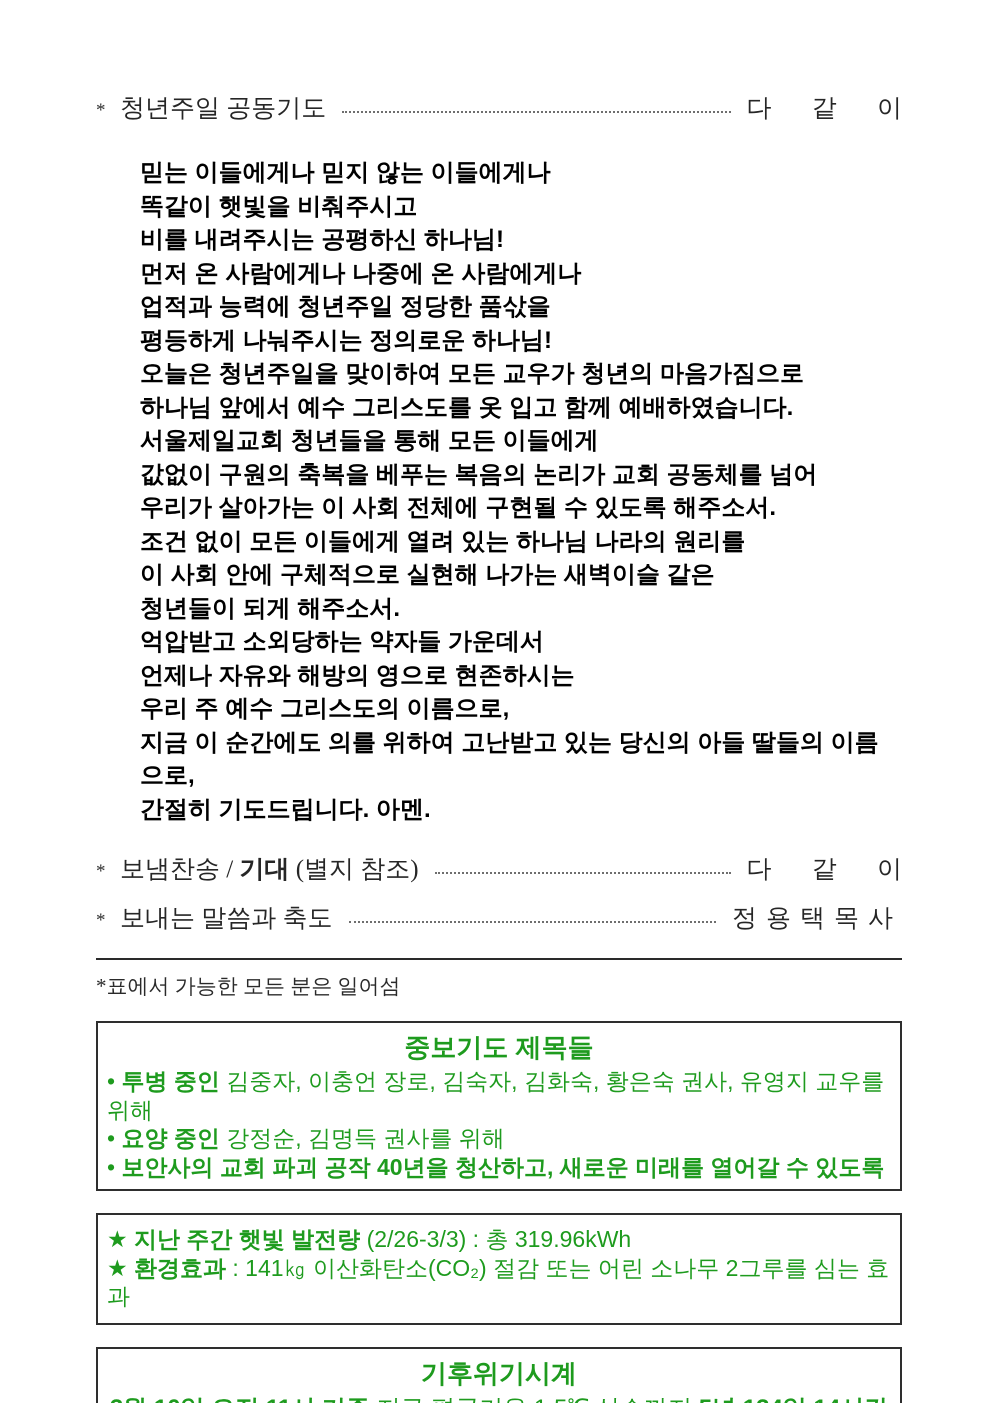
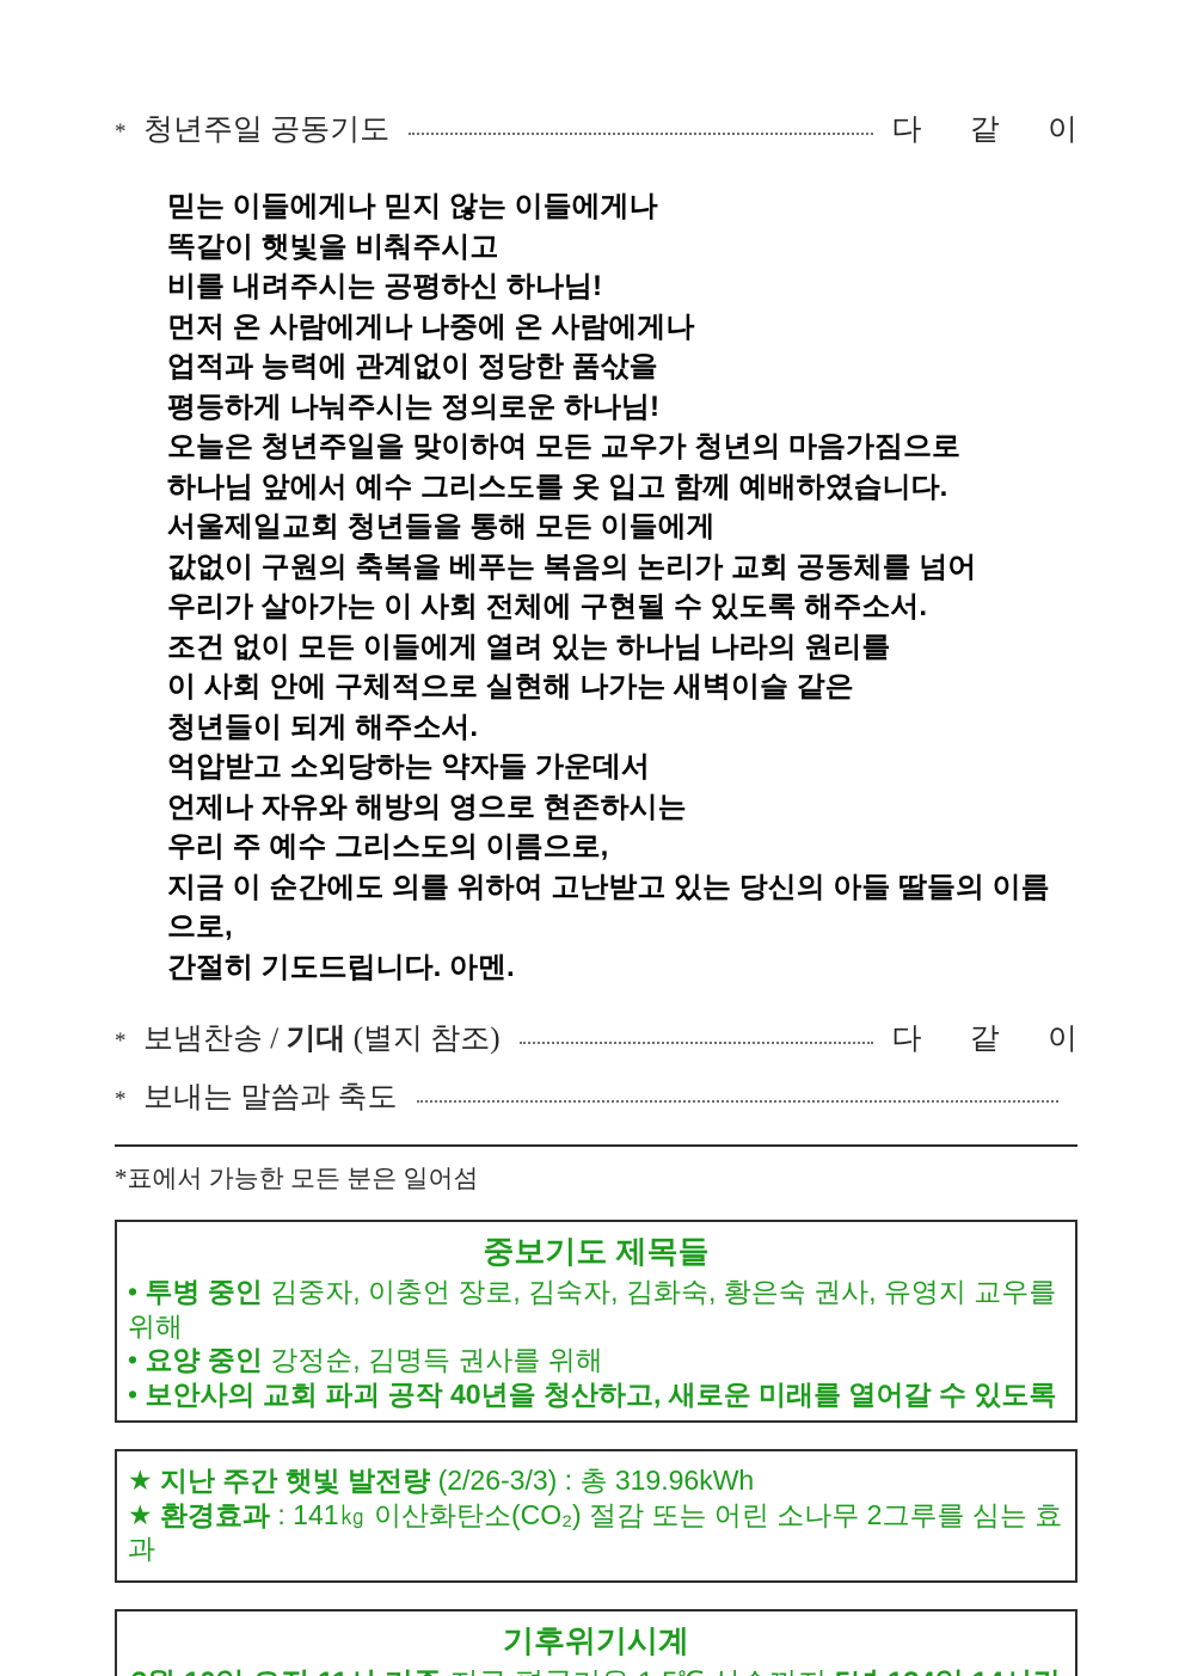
  *
  청년주일 공동기도
  다 같 이
  믿는 이들에게나 믿지 않는 이들에게나
  똑같이 햇빛을 비춰주시고
  비를 내려주시는 공평하신 하나님!
  먼저 온 사람에게나 나중에 온 사람에게나
- 업적과 능력에 청년주일 정당한 품삯을
+ 업적과 능력에 관계없이 정당한 품삯을
  평등하게 나눠주시는 정의로운 하나님!
  오늘은 청년주일을 맞이하여 모든 교우가 청년의 마음가짐으로
  하나님 앞에서 예수 그리스도를 옷 입고 함께 예배하였습니다.
  서울제일교회 청년들을 통해 모든 이들에게
  값없이 구원의 축복을 베푸는 복음의 논리가 교회 공동체를 넘어
  우리가 살아가는 이 사회 전체에 구현될 수 있도록 해주소서.
  조건 없이 모든 이들에게 열려 있는 하나님 나라의 원리를
  이 사회 안에 구체적으로 실현해 나가는 새벽이슬 같은
  청년들이 되게 해주소서.
  억압받고 소외당하는 약자들 가운데서
  언제나 자유와 해방의 영으로 현존하시는
  우리 주 예수 그리스도의 이름으로,
  지금 이 순간에도 의를 위하여 고난받고 있는 당신의 아들 딸들의 이름으로,
  간절히 기도드립니다. 아멘.
  *
  보냄찬송 / 기대 (별지 참조)
  다 같 이
  *
  보내는 말씀과 축도
- 정용택목사
  *표에서 가능한 모든 분은 일어섬
  중보기도 제목들
  • 투병 중인 김중자, 이충언 장로, 김숙자, 김화숙, 황은숙 권사, 유영지 교우를 위해
  • 요양 중인 강정순, 김명득 권사를 위해
  • 보안사의 교회 파괴 공작 40년을 청산하고, 새로운 미래를 열어갈 수 있도록
  ★ 지난 주간 햇빛 발전량 (2/26-3/3) : 총 319.96kWh
  ★ 환경효과 : 141㎏ 이산화탄소(CO₂) 절감 또는 어린 소나무 2그루를 심는 효과
  기후위기시계
